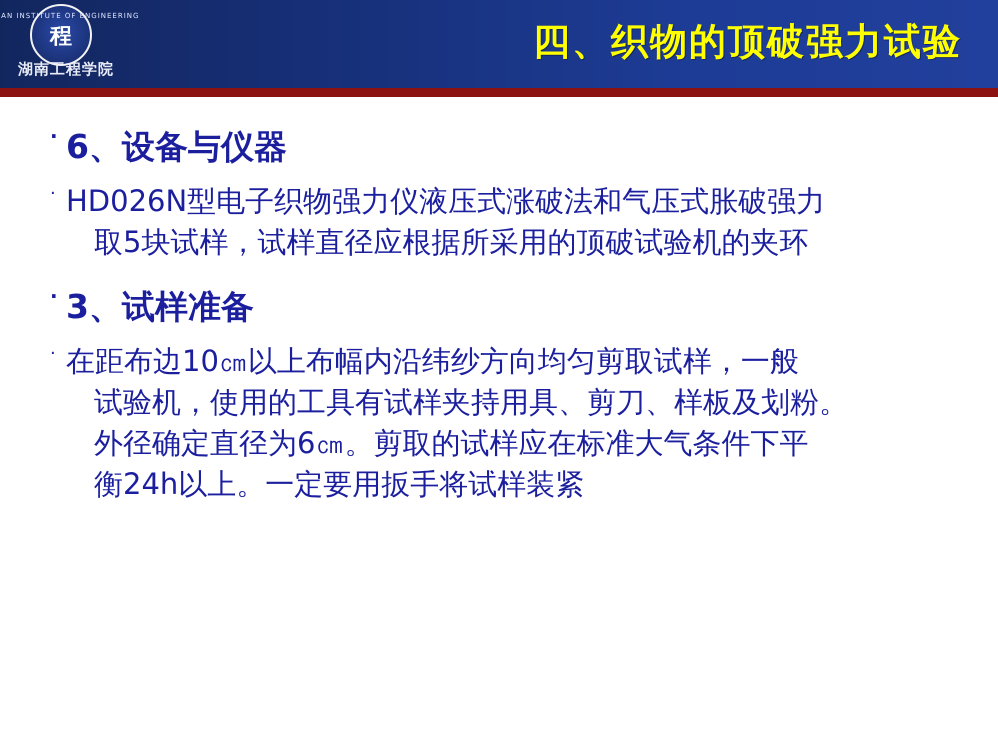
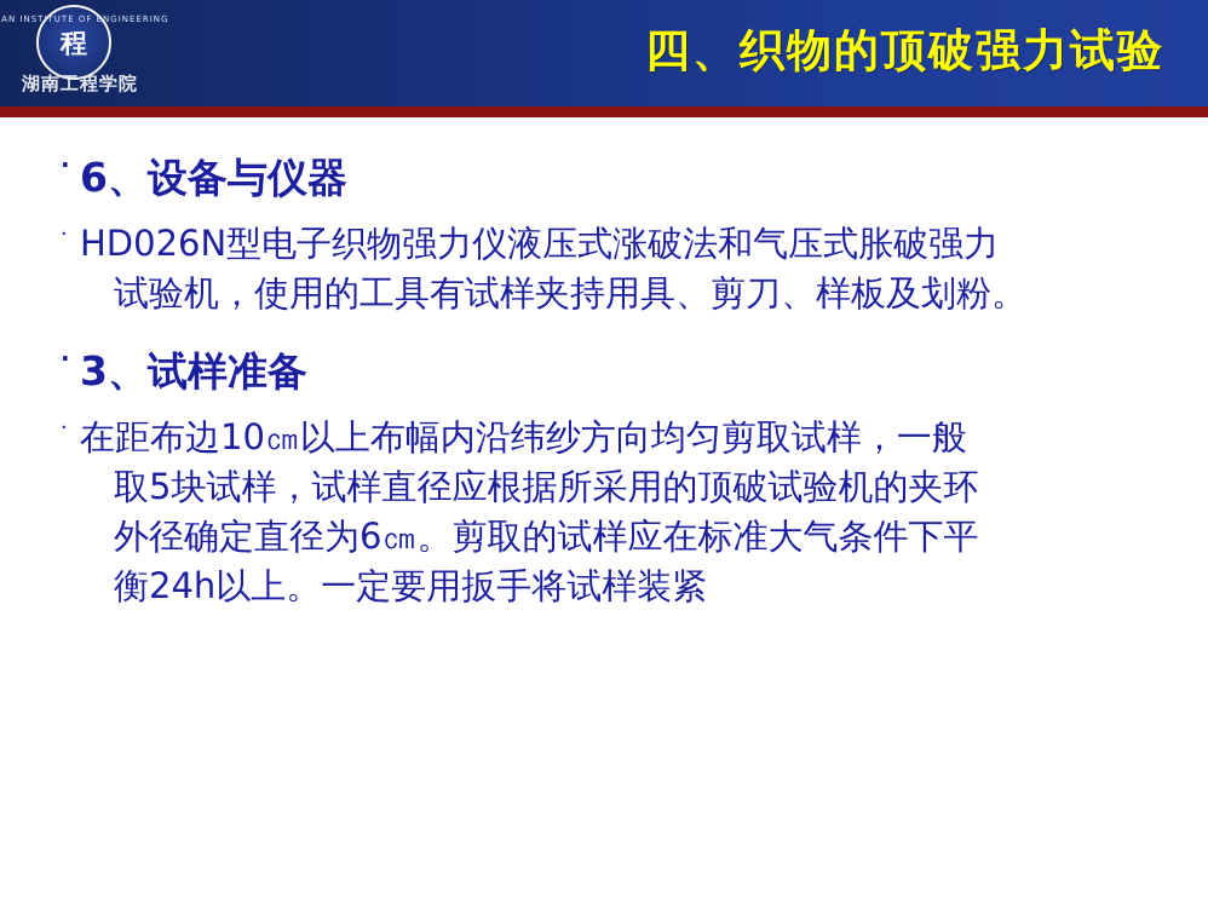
  AN INSTITUTE OF ENGINEERING
  程
  湖南工程学院
  四、织物的顶破强力试验
  6、设备与仪器
  HD026N型电子织物强力仪液压式涨破法和气压式胀破强力
- 取5块试样，试样直径应根据所采用的顶破试验机的夹环
+ 试验机，使用的工具有试样夹持用具、剪刀、样板及划粉。
  3、试样准备
  在距布边10㎝以上布幅内沿纬纱方向均匀剪取试样，一般
- 试验机，使用的工具有试样夹持用具、剪刀、样板及划粉。
+ 取5块试样，试样直径应根据所采用的顶破试验机的夹环
  外径确定直径为6㎝。剪取的试样应在标准大气条件下平
  衡24h以上。一定要用扳手将试样装紧
